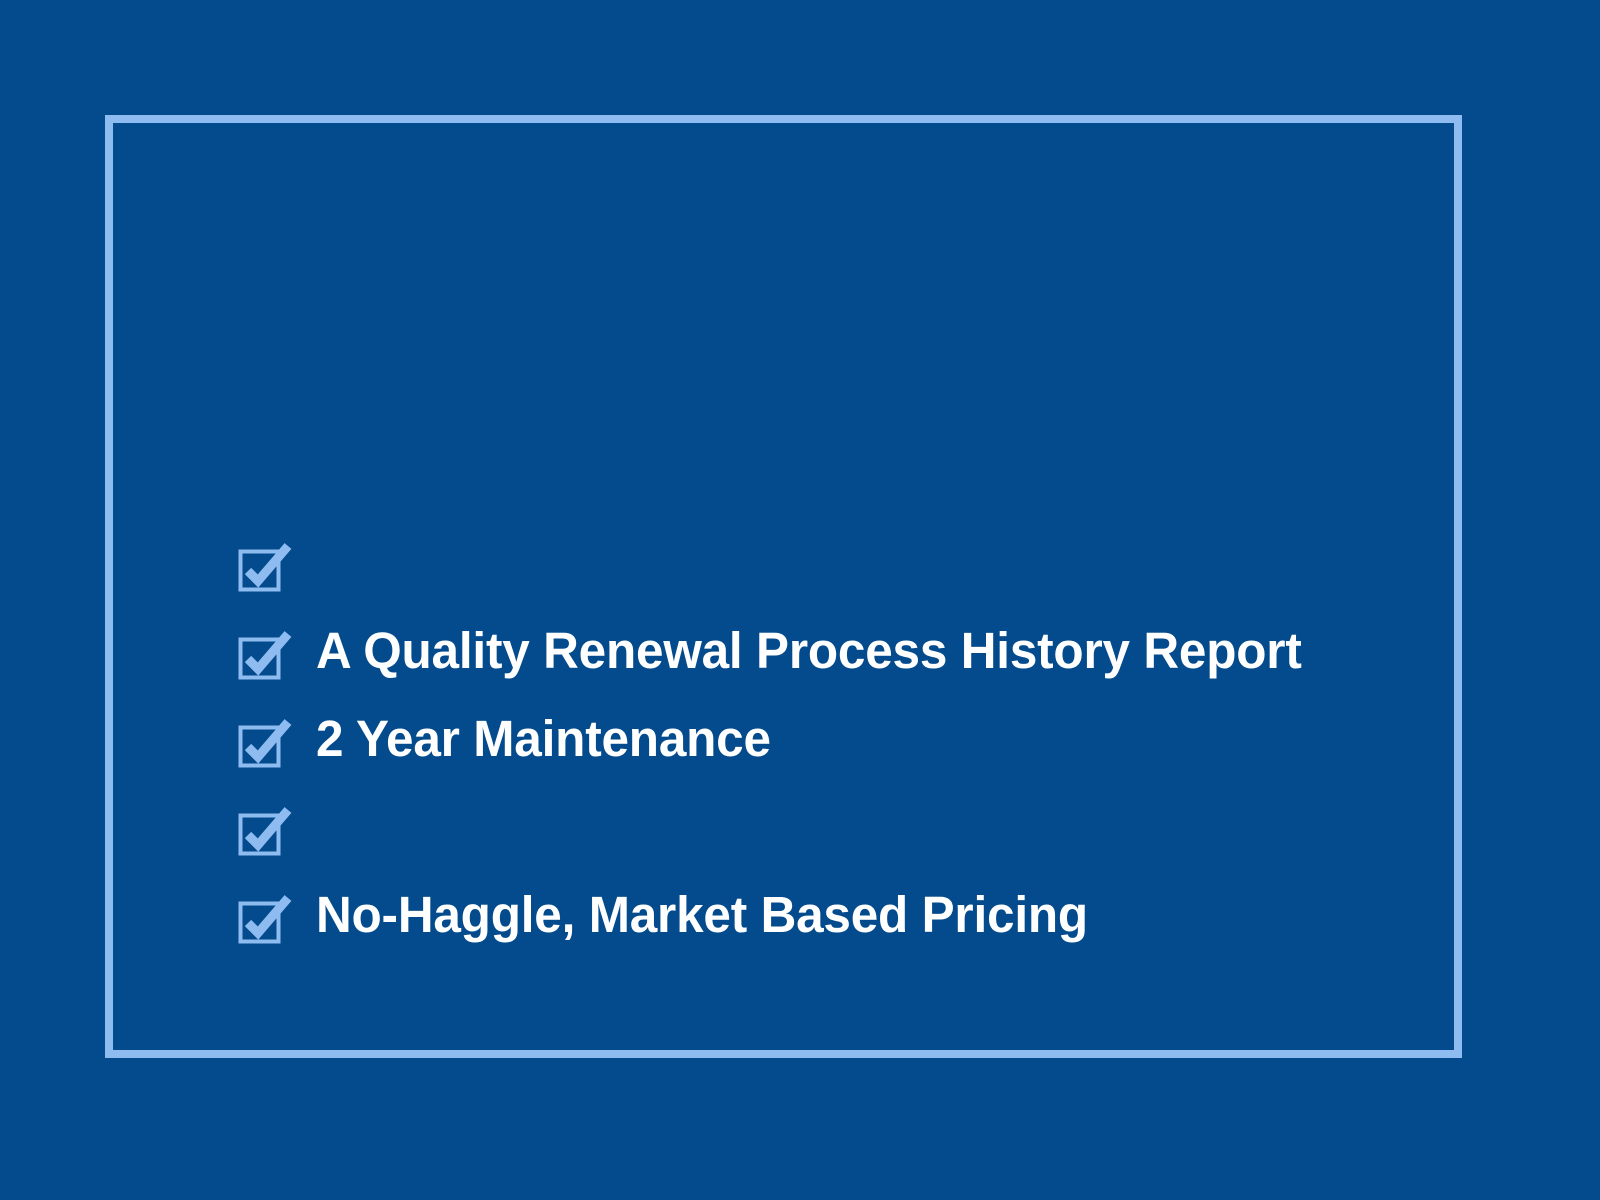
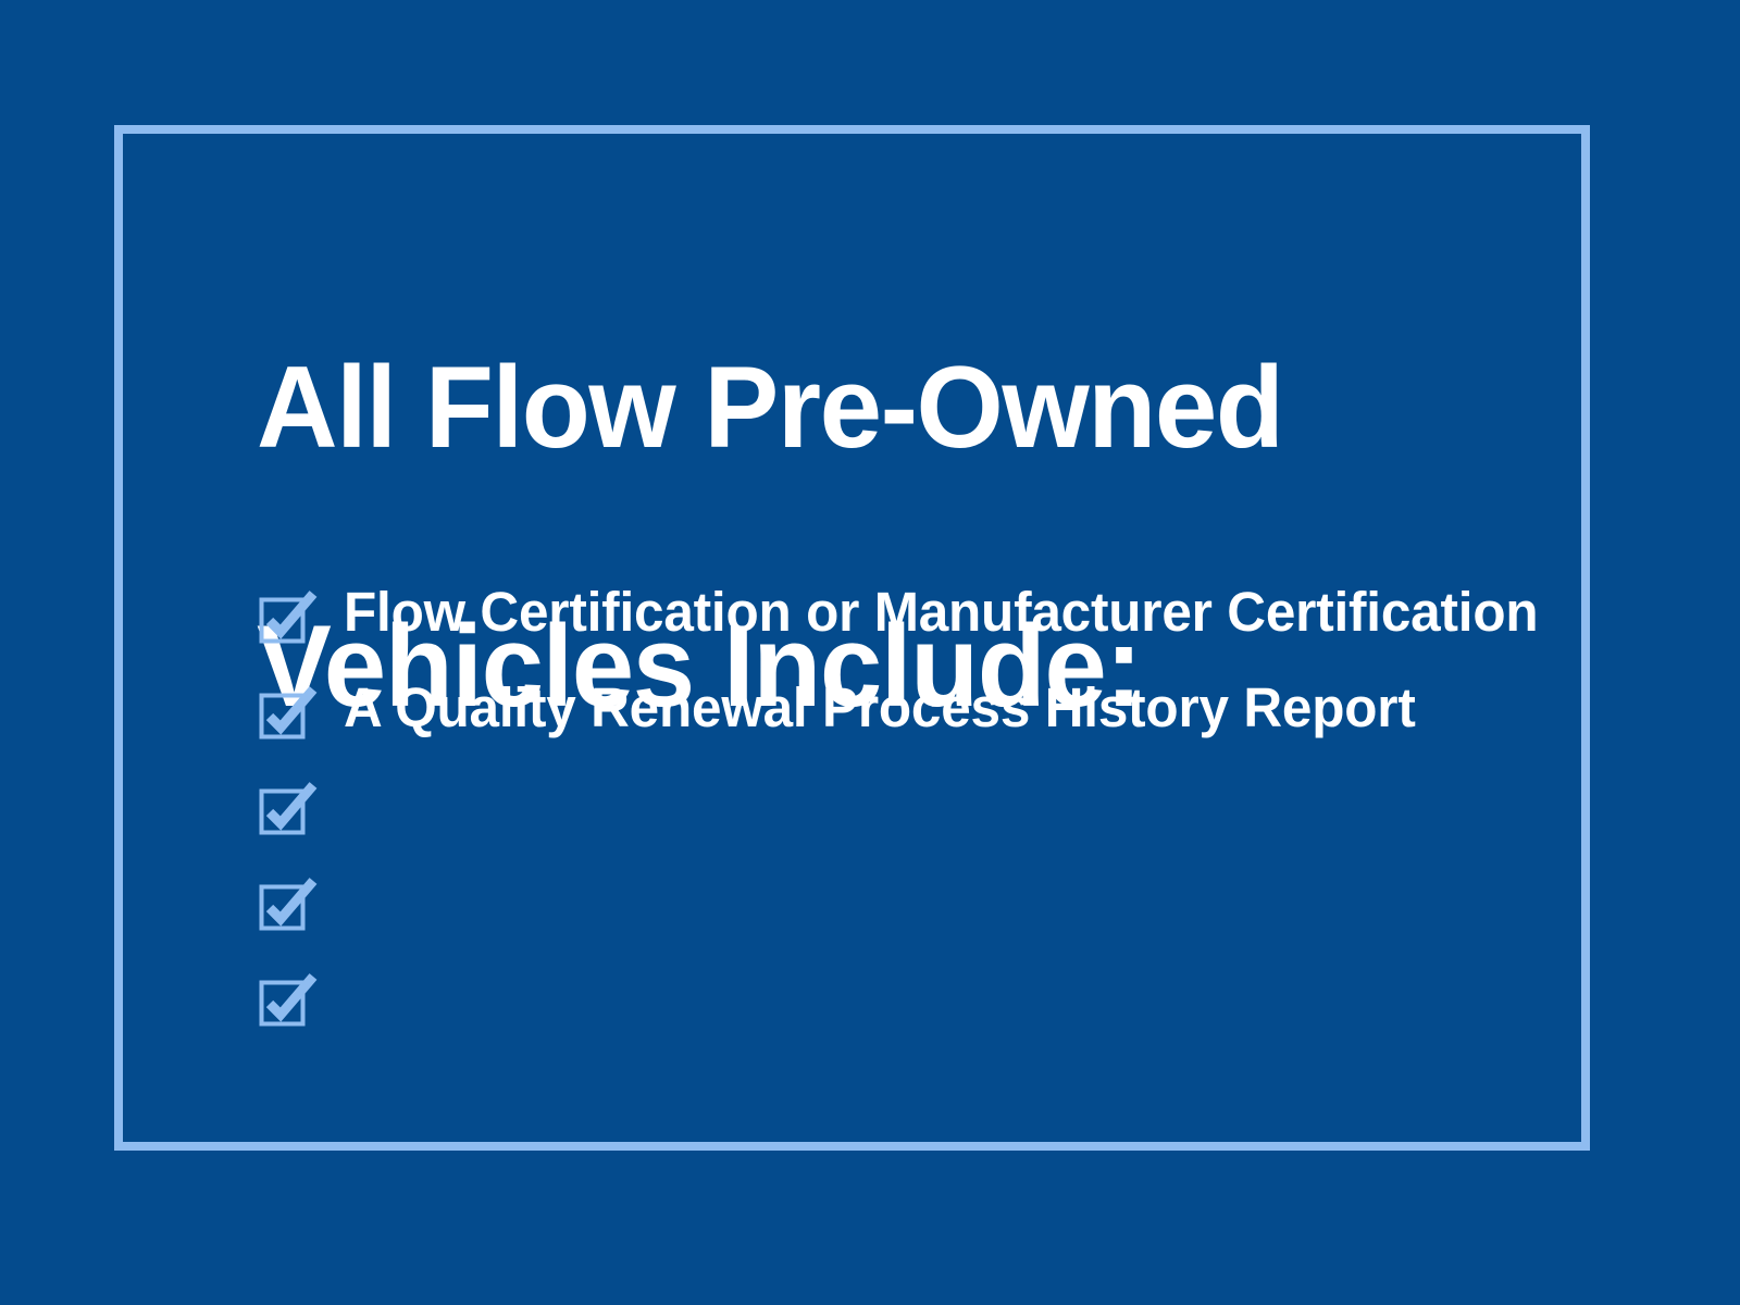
+ All Flow Pre-Owned
+ Vehicles Include:
+ Flow Certification or Manufacturer Certification
  A Quality Renewal Process History Report
- 2 Year Maintenance
- No-Haggle, Market Based Pricing
